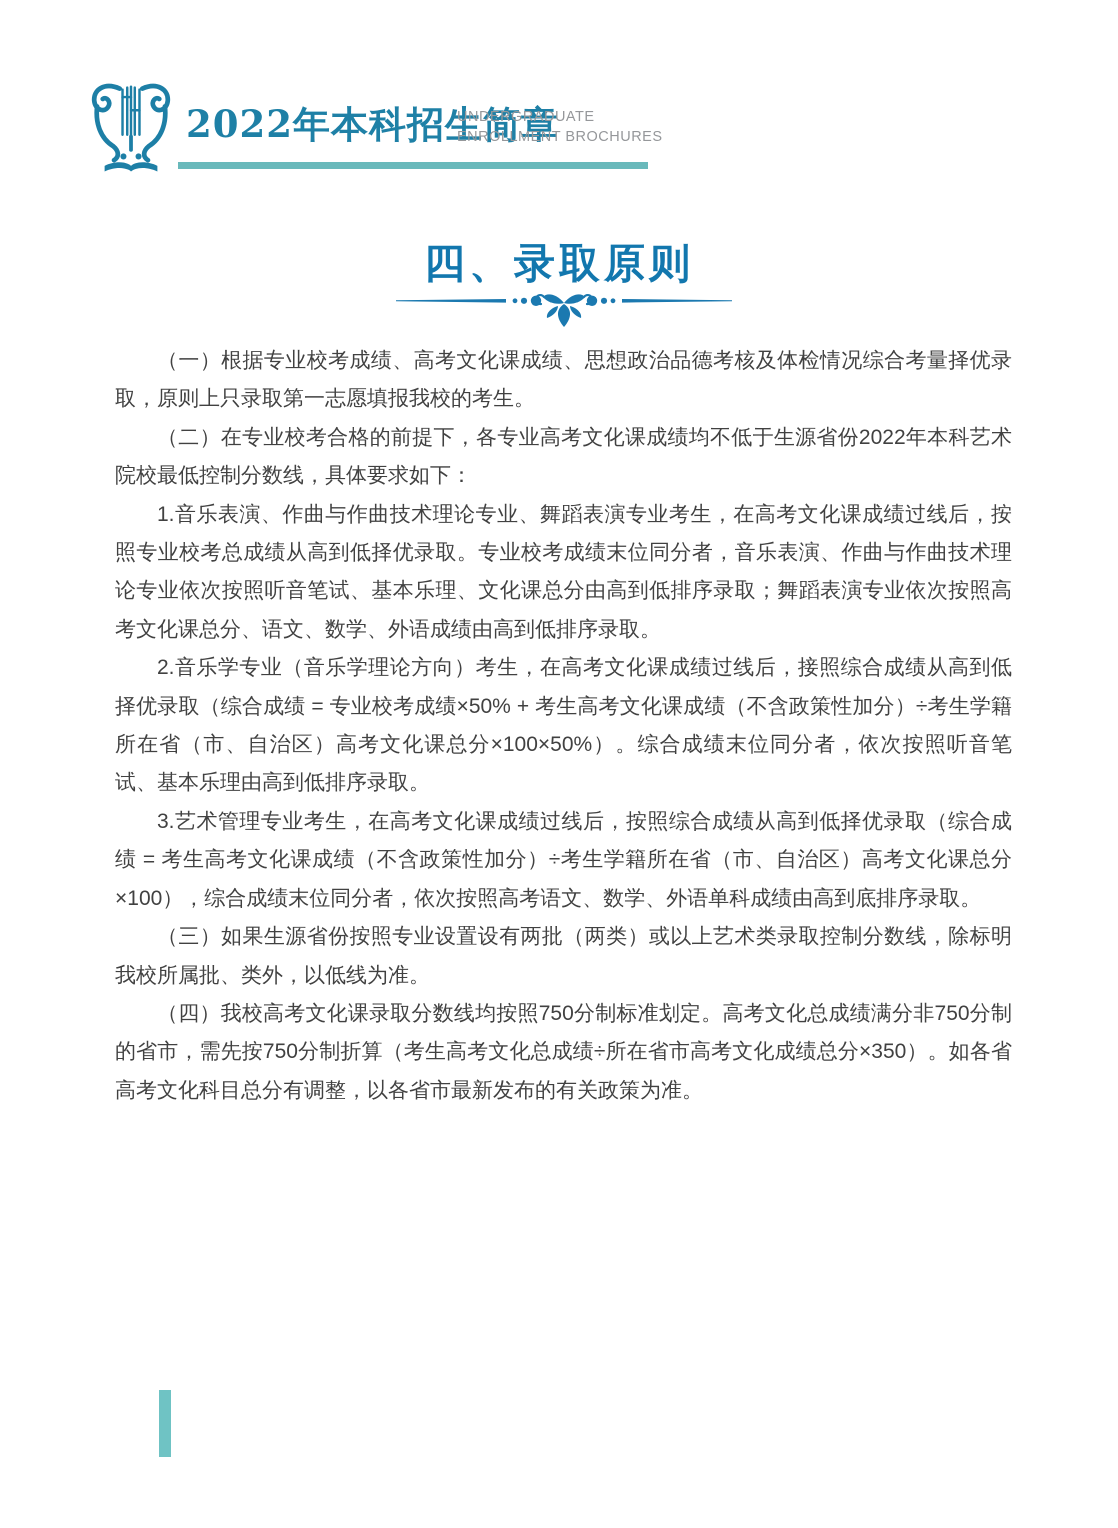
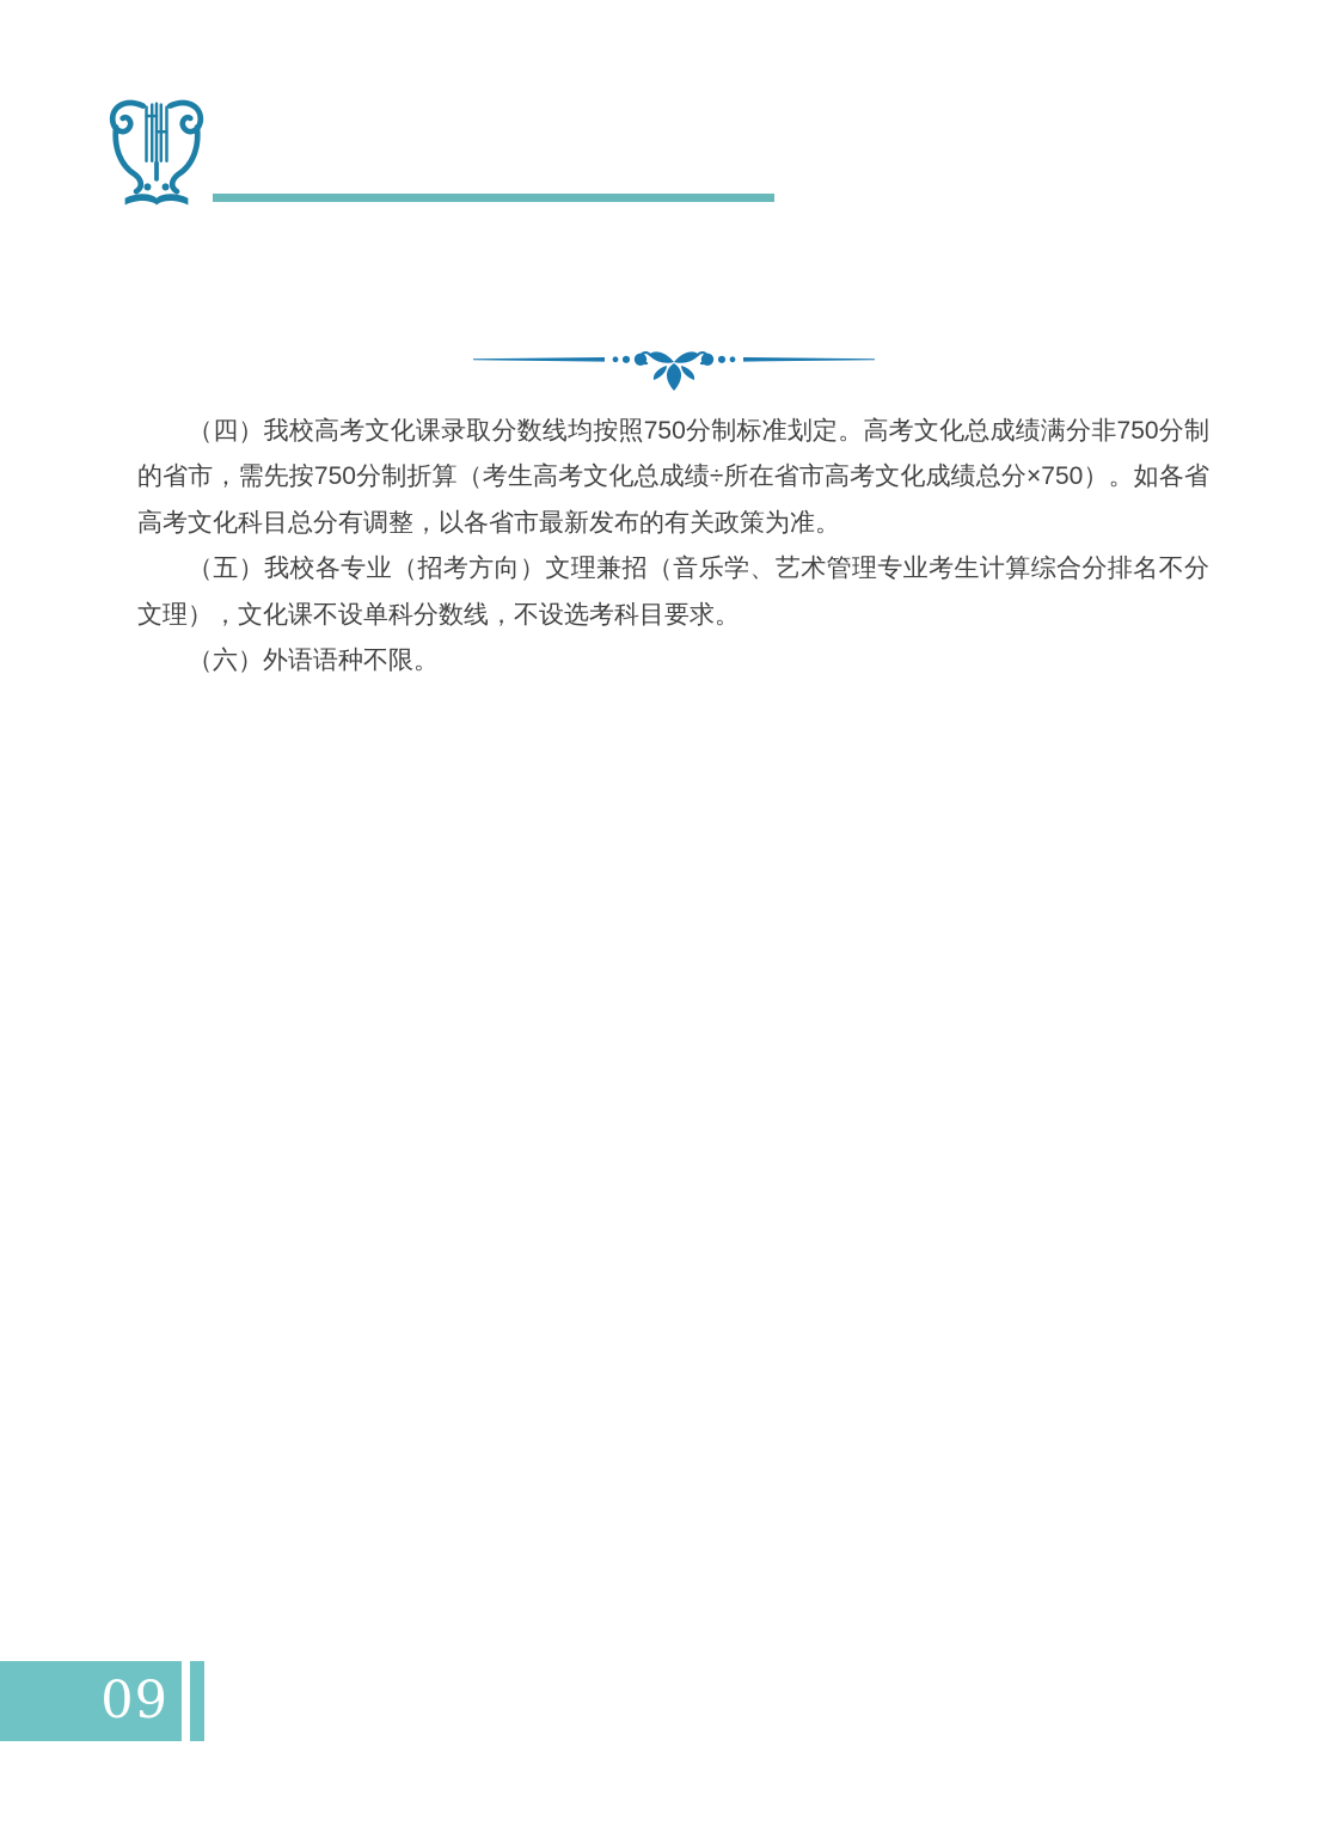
- 2022年本科招生简章
- UNDERGRADUATE
- ENROLLMENT BROCHURES
- 四、录取原则
- （一）根据专业校考成绩、高考文化课成绩、思想政治品德考核及体检情况综合考量择优录取，原则上只录取第一志愿填报我校的考生。
- （二）在专业校考合格的前提下，各专业高考文化课成绩均不低于生源省份2022年本科艺术院校最低控制分数线，具体要求如下：
- 1.音乐表演、作曲与作曲技术理论专业、舞蹈表演专业考生，在高考文化课成绩过线后，按照专业校考总成绩从高到低择优录取。专业校考成绩末位同分者，音乐表演、作曲与作曲技术理论专业依次按照听音笔试、基本乐理、文化课总分由高到低排序录取；舞蹈表演专业依次按照高考文化课总分、语文、数学、外语成绩由高到低排序录取。
- 2.音乐学专业（音乐学理论方向）考生，在高考文化课成绩过线后，接照综合成绩从高到低择优录取（综合成绩 = 专业校考成绩×50% + 考生高考文化课成绩（不含政策性加分）÷考生学籍所在省（市、自治区）高考文化课总分×100×50%）。综合成绩末位同分者，依次按照听音笔试、基本乐理由高到低排序录取。
- 3.艺术管理专业考生，在高考文化课成绩过线后，按照综合成绩从高到低择优录取（综合成绩 = 考生高考文化课成绩（不含政策性加分）÷考生学籍所在省（市、自治区）高考文化课总分×100），综合成绩末位同分者，依次按照高考语文、数学、外语单科成绩由高到底排序录取。
- （三）如果生源省份按照专业设置设有两批（两类）或以上艺术类录取控制分数线，除标明我校所属批、类外，以低线为准。
- （四）我校高考文化课录取分数线均按照750分制标准划定。高考文化总成绩满分非750分制的省市，需先按750分制折算（考生高考文化总成绩÷所在省市高考文化成绩总分×350）。如各省高考文化科目总分有调整，以各省市最新发布的有关政策为准。
+ （四）我校高考文化课录取分数线均按照750分制标准划定。高考文化总成绩满分非750分制的省市，需先按750分制折算（考生高考文化总成绩÷所在省市高考文化成绩总分×750）。如各省高考文化科目总分有调整，以各省市最新发布的有关政策为准。
+ （五）我校各专业（招考方向）文理兼招（音乐学、艺术管理专业考生计算综合分排名不分文理），文化课不设单科分数线，不设选考科目要求。
+ （六）外语语种不限。
+ 09
